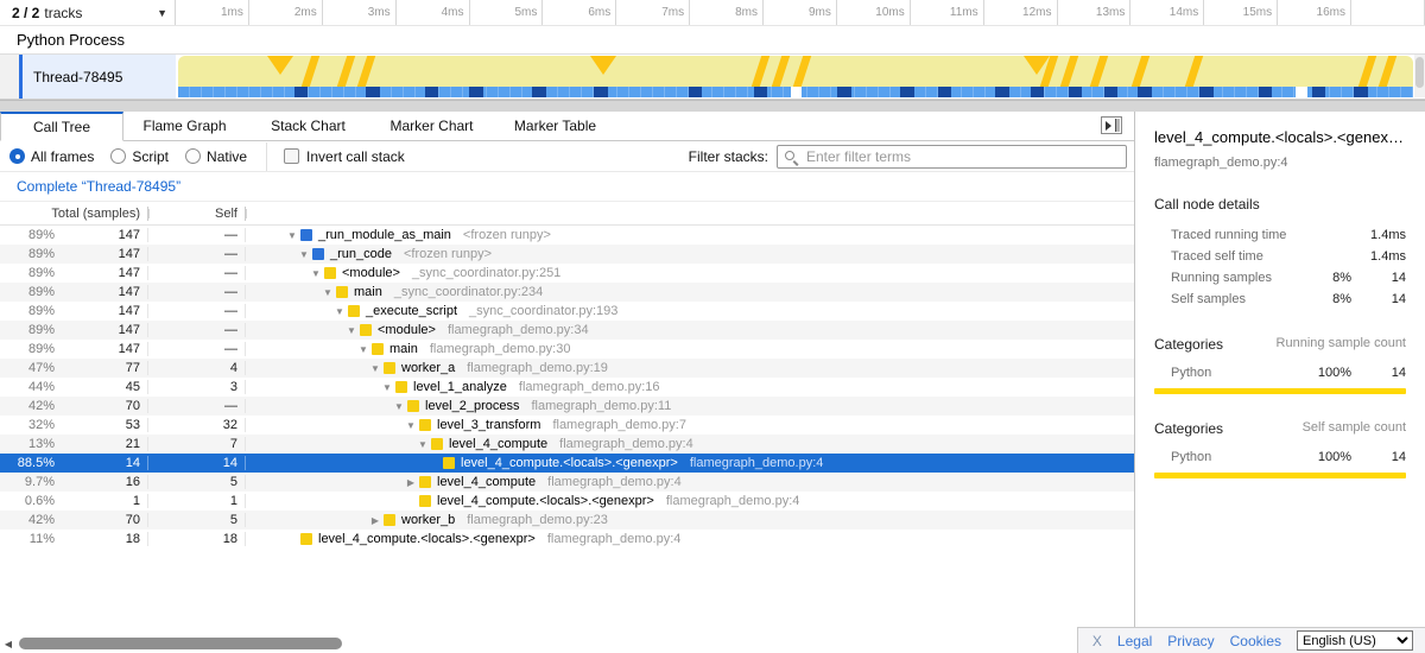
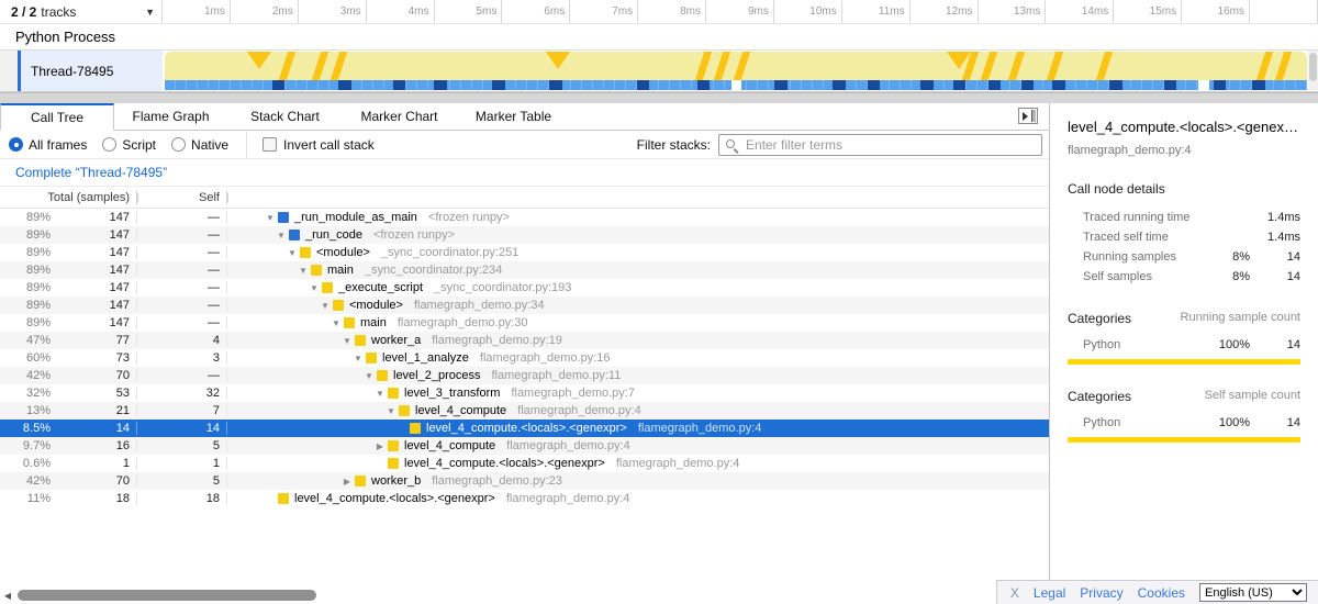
  2 / 2
  tracks
  ▼
  1ms
  2ms
  3ms
  4ms
  5ms
  6ms
  7ms
  8ms
  9ms
  10ms
  11ms
  12ms
  13ms
  14ms
  15ms
  16ms
  Python Process
  Thread-78495
  Call Tree
  Flame Graph
  Stack Chart
  Marker Chart
  Marker Table
  All frames
  Script
  Native
  Invert call stack
  Filter stacks:
  Enter filter terms
  Complete “Thread-78495”
  Total (samples)
  Self
  89%
  147
  —
  ▼
  _run_module_as_main
  <frozen runpy>
  89%
  147
  —
  ▼
  _run_code
  <frozen runpy>
  89%
  147
  —
  ▼
  <module>
  _sync_coordinator.py:251
  89%
  147
  —
  ▼
  main
  _sync_coordinator.py:234
  89%
  147
  —
  ▼
  _execute_script
  _sync_coordinator.py:193
  89%
  147
  —
  ▼
  <module>
  flamegraph_demo.py:34
  89%
  147
  —
  ▼
  main
  flamegraph_demo.py:30
  47%
  77
  4
  ▼
  worker_a
  flamegraph_demo.py:19
- 44%
+ 60%
- 45
+ 73
  3
  ▼
  level_1_analyze
  flamegraph_demo.py:16
  42%
  70
  —
  ▼
  level_2_process
  flamegraph_demo.py:11
  32%
  53
  32
  ▼
  level_3_transform
  flamegraph_demo.py:7
  13%
  21
  7
  ▼
  level_4_compute
  flamegraph_demo.py:4
- 88.5%
+ 8.5%
  14
  14
  level_4_compute.<locals>.<genexpr>
  flamegraph_demo.py:4
  9.7%
  16
  5
  ▶
  level_4_compute
  flamegraph_demo.py:4
  0.6%
  1
  1
  level_4_compute.<locals>.<genexpr>
  flamegraph_demo.py:4
  42%
  70
  5
  ▶
  worker_b
  flamegraph_demo.py:23
  11%
  18
  18
  level_4_compute.<locals>.<genexpr>
  flamegraph_demo.py:4
  ◀
  level_4_compute.<locals>.<genexpr
  flamegraph_demo.py:4
  Call node details
  Traced running time
  1.4ms
  Traced self time
  1.4ms
  Running samples
  8%
  14
  Self samples
  8%
  14
  Categories
  Running sample count
  Python
  100%
  14
  Categories
  Self sample count
  Python
  100%
  14
  X
  Legal
  Privacy
  Cookies
  English (US)
